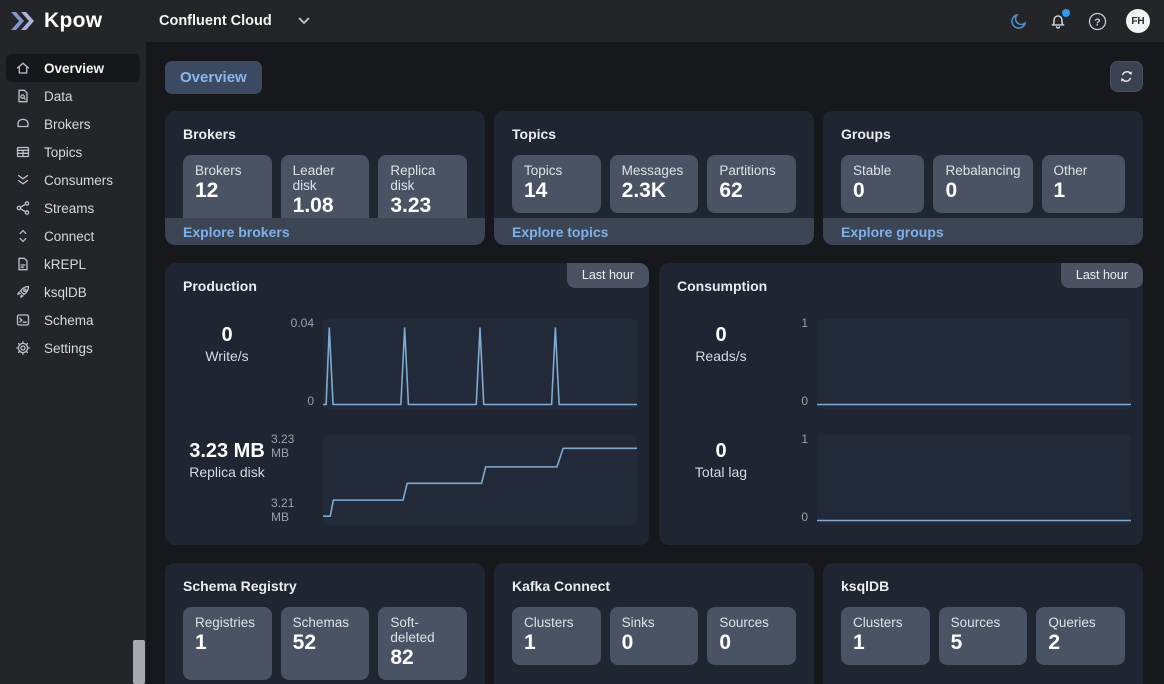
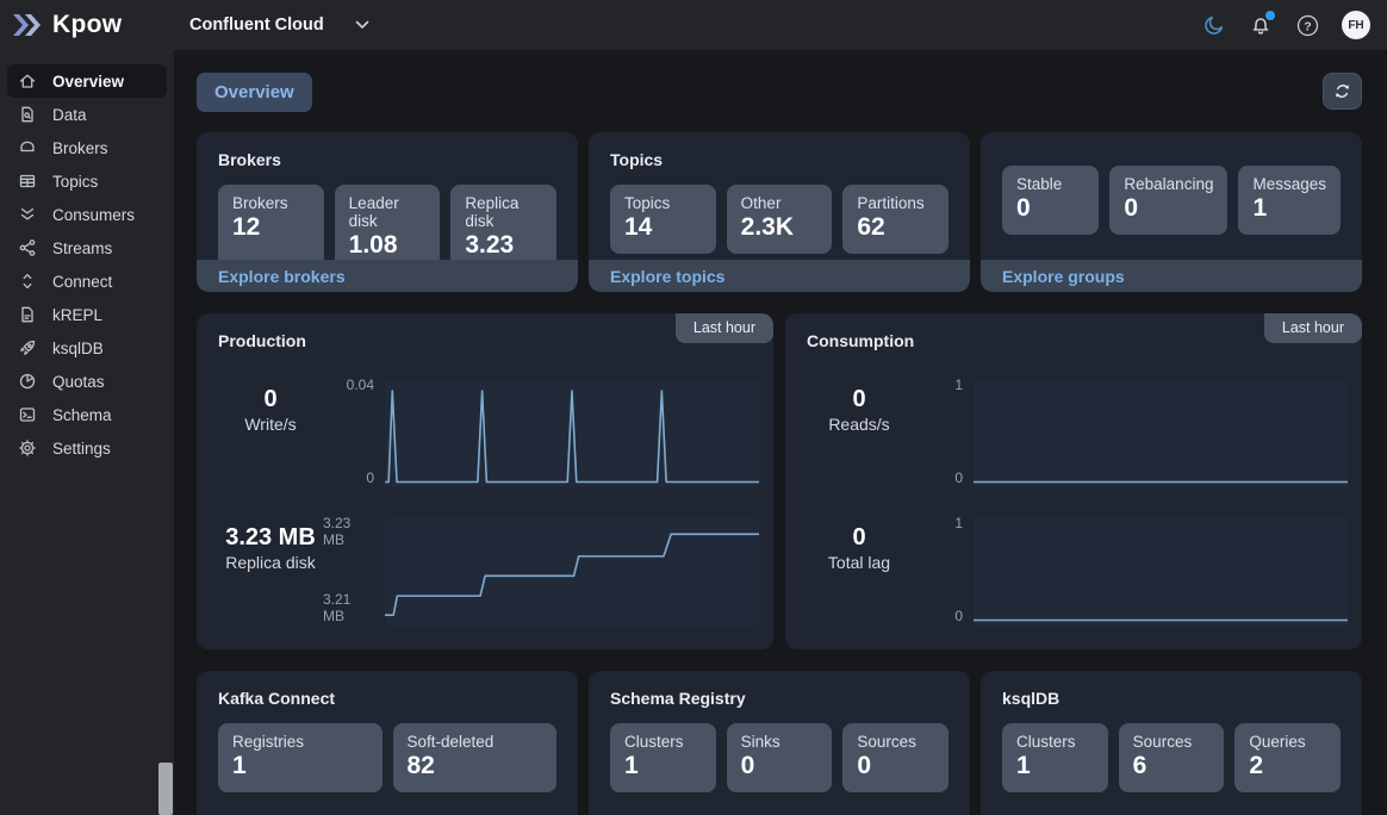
  Kpow
  Confluent Cloud
  ?
  FH
  Overview
  Data
  Brokers
  Topics
  Consumers
  Streams
  Connect
  kREPL
  ksqlDB
+ Quotas
  Schema
  Settings
  Overview
  Brokers
  Brokers
  12
  Leader disk
  Replica disk
  Explore brokers
  Topics
  Topics
  14
- Messages
+ Other
  2.3K
  Partitions
  62
  Explore topics
- Groups
  Stable
  0
  Rebalancing
  0
- Other
+ Messages
  1
  Explore groups
  Production
  Last hour
  0
  Write/s
  0.04
  0
  3.23 MB
  Replica disk
  3.23 MB
  3.21 MB
  Consumption
  Last hour
  0
  Reads/s
  1
  0
  0
  Total lag
  1
  0
- Schema Registry
+ Kafka Connect
  Registries
  1
- Schemas
- 52
  Soft-deleted
  82
- Kafka Connect
+ Schema Registry
  Clusters
  1
  Sinks
  0
  Sources
  0
  ksqlDB
  Clusters
  1
  Sources
- 5
+ 6
  Queries
  2
